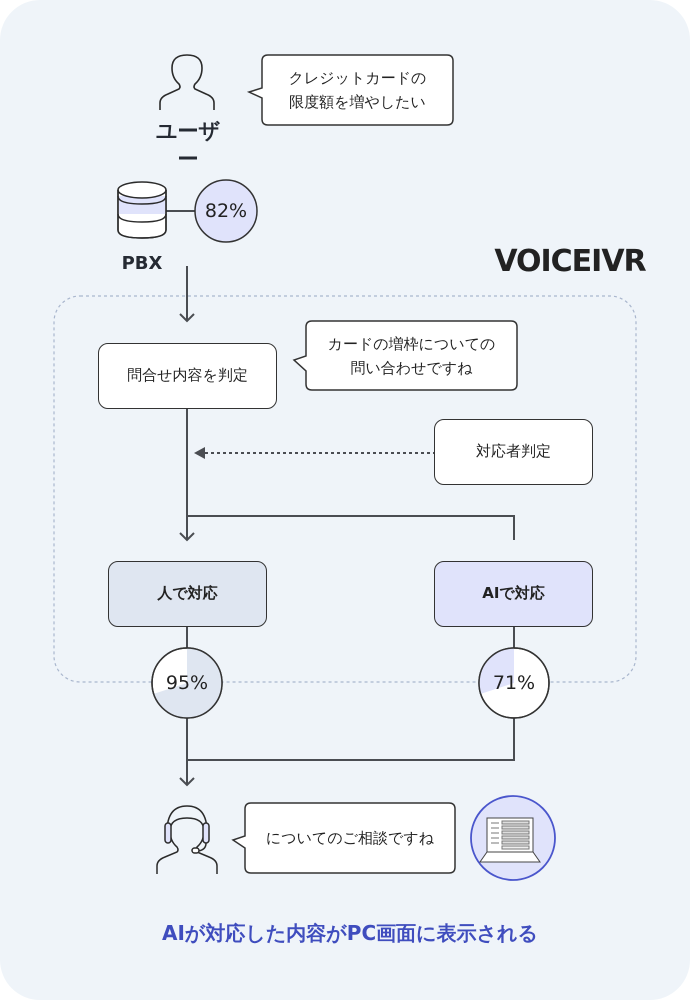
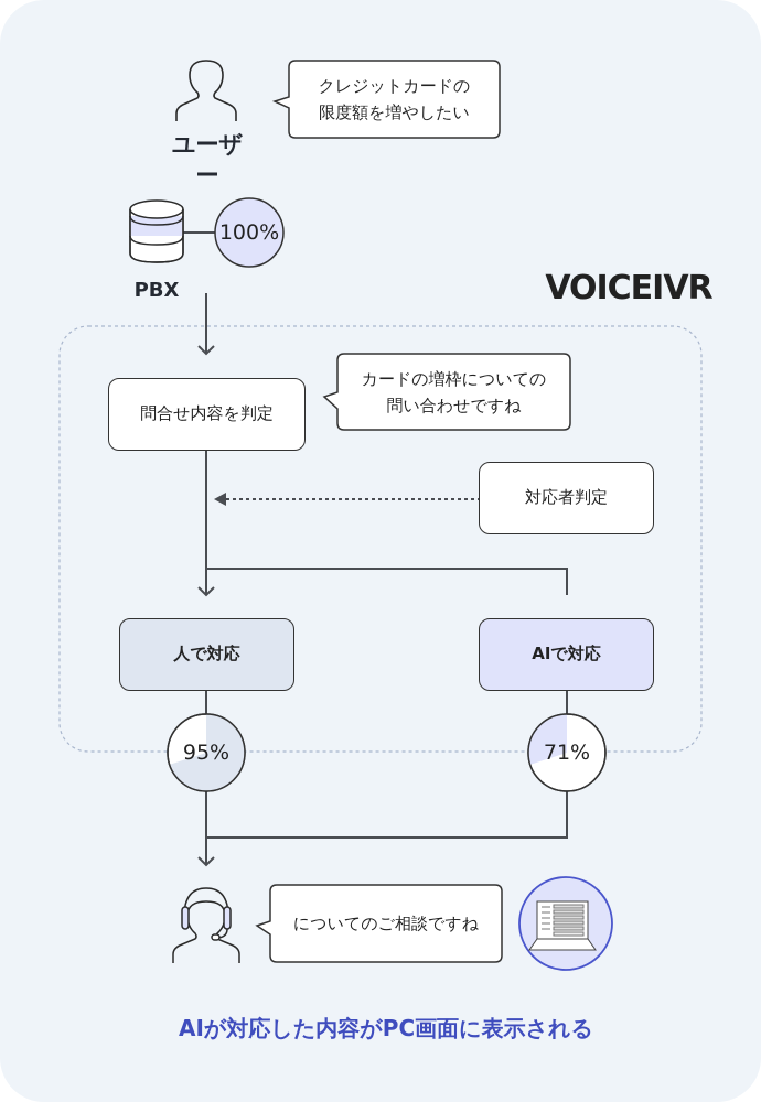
  ユーザー
  クレジットカードの
  限度額を増やしたい
  PBX
- 82%
+ 100%
  VOICEIVR
  問合せ内容を判定
  カードの増枠についての
  問い合わせですね
  対応者判定
  人で対応
  AIで対応
  95%
  71%
  についてのご相談ですね
  AIが対応した内容がPC画面に表示される
